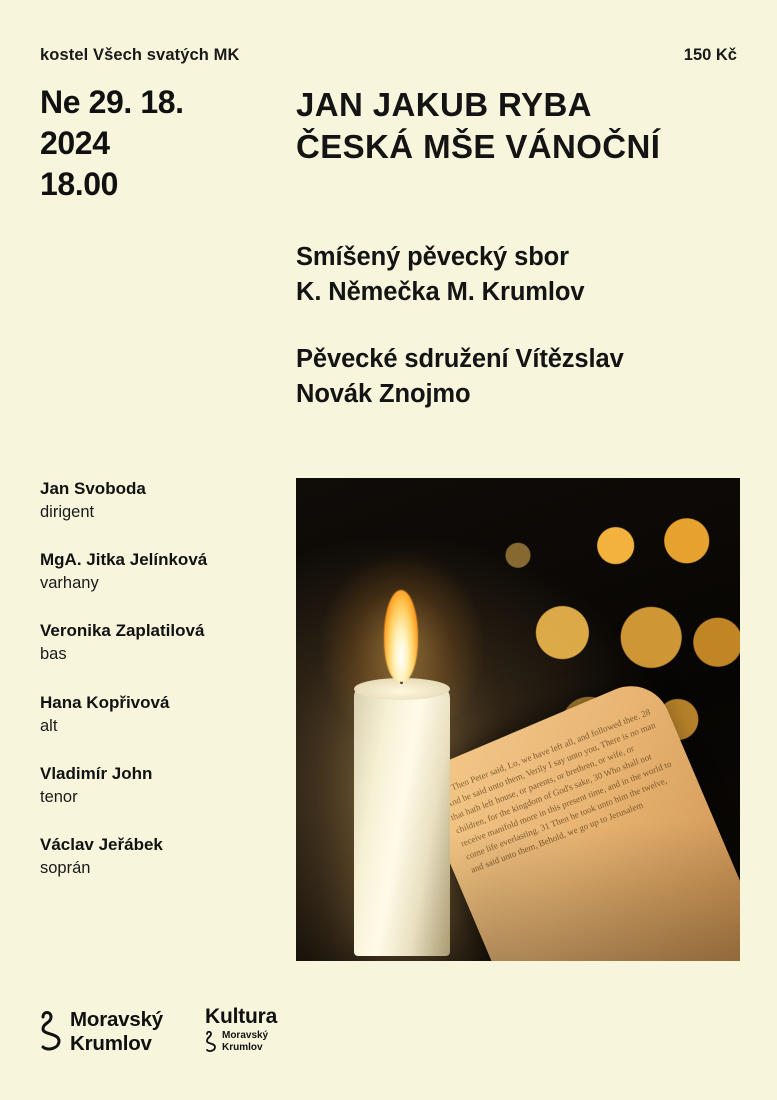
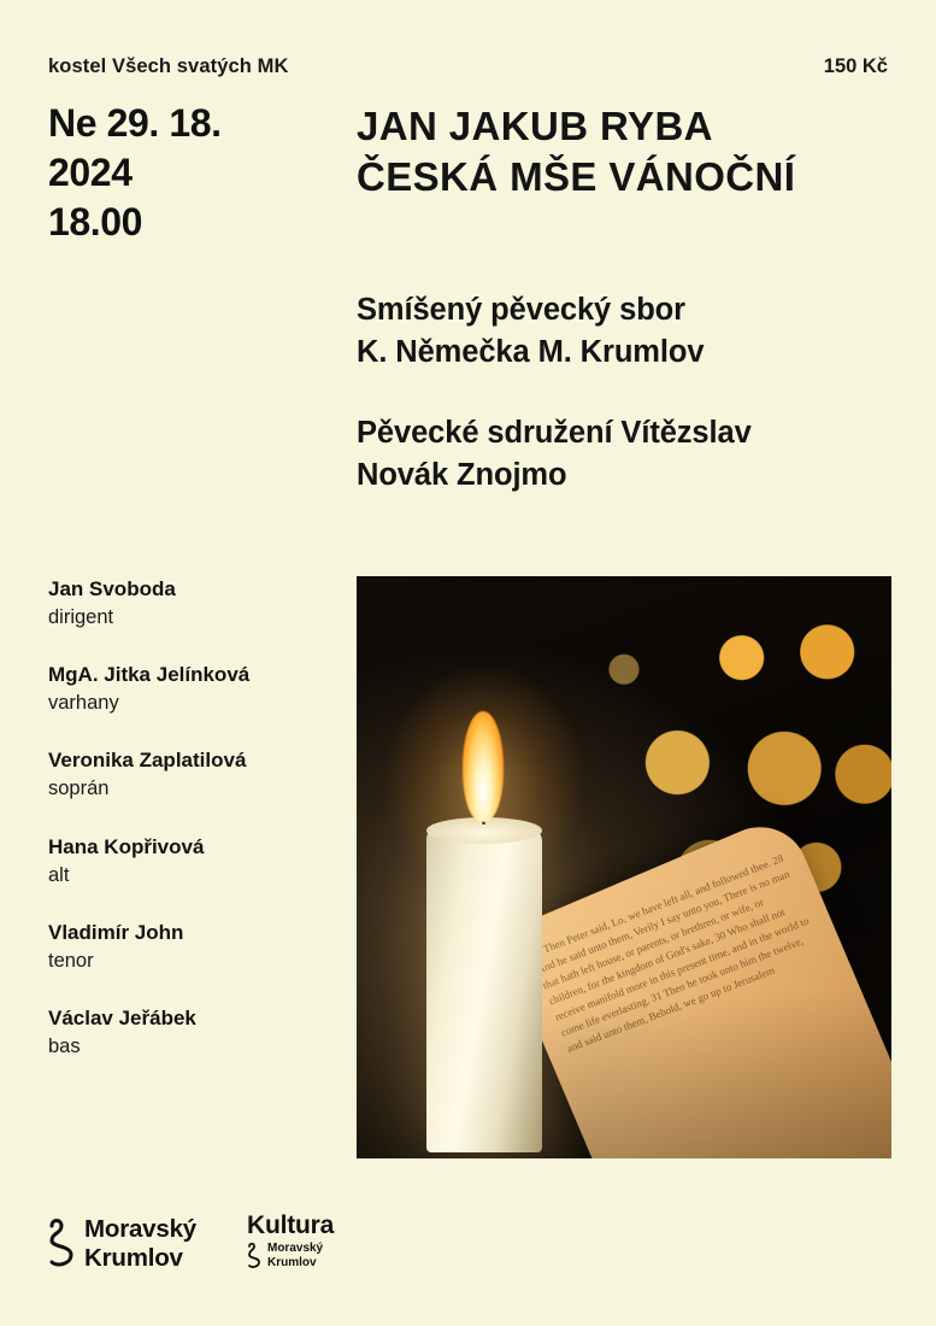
  kostel Všech svatých MK
  150 Kč
  Ne 29. 18.
  2024
  18.00
  JAN JAKUB RYBA
  ČESKÁ MŠE VÁNOČNÍ
  Smíšený pěvecký sbor
  K. Němečka M. Krumlov
  Pěvecké sdružení Vítězslav
  Novák Znojmo
  Jan Svoboda
  dirigent
  MgA. Jitka Jelínková
  varhany
  Veronika Zaplatilová
- bas
+ soprán
  Hana Kopřivová
  alt
  Vladimír John
  tenor
  Václav Jeřábek
- soprán
+ bas
  Moravský
  Krumlov
  Kultura
  Moravský
  Krumlov
